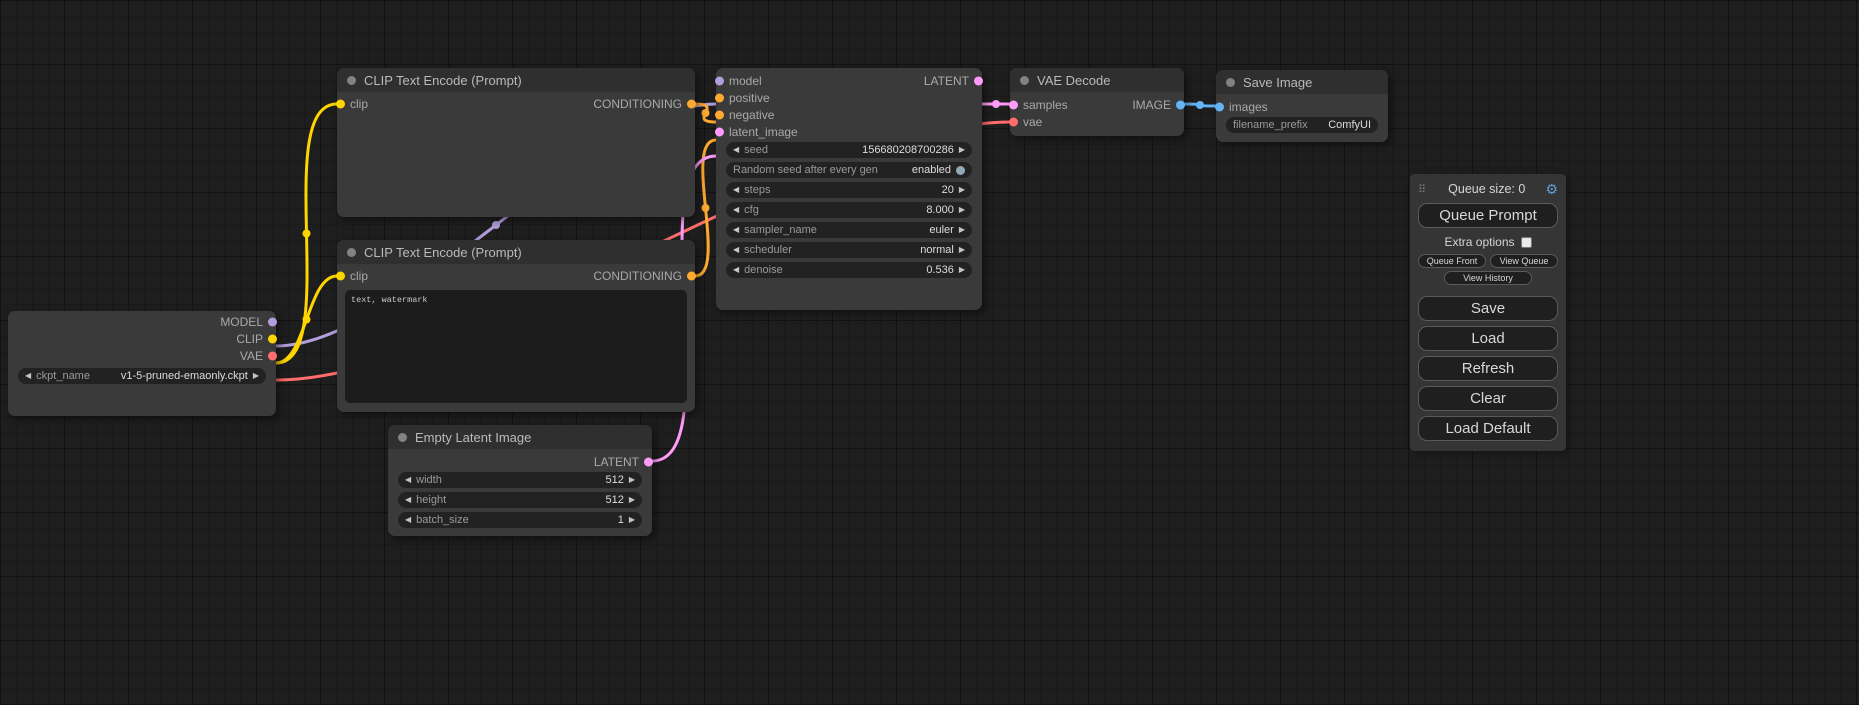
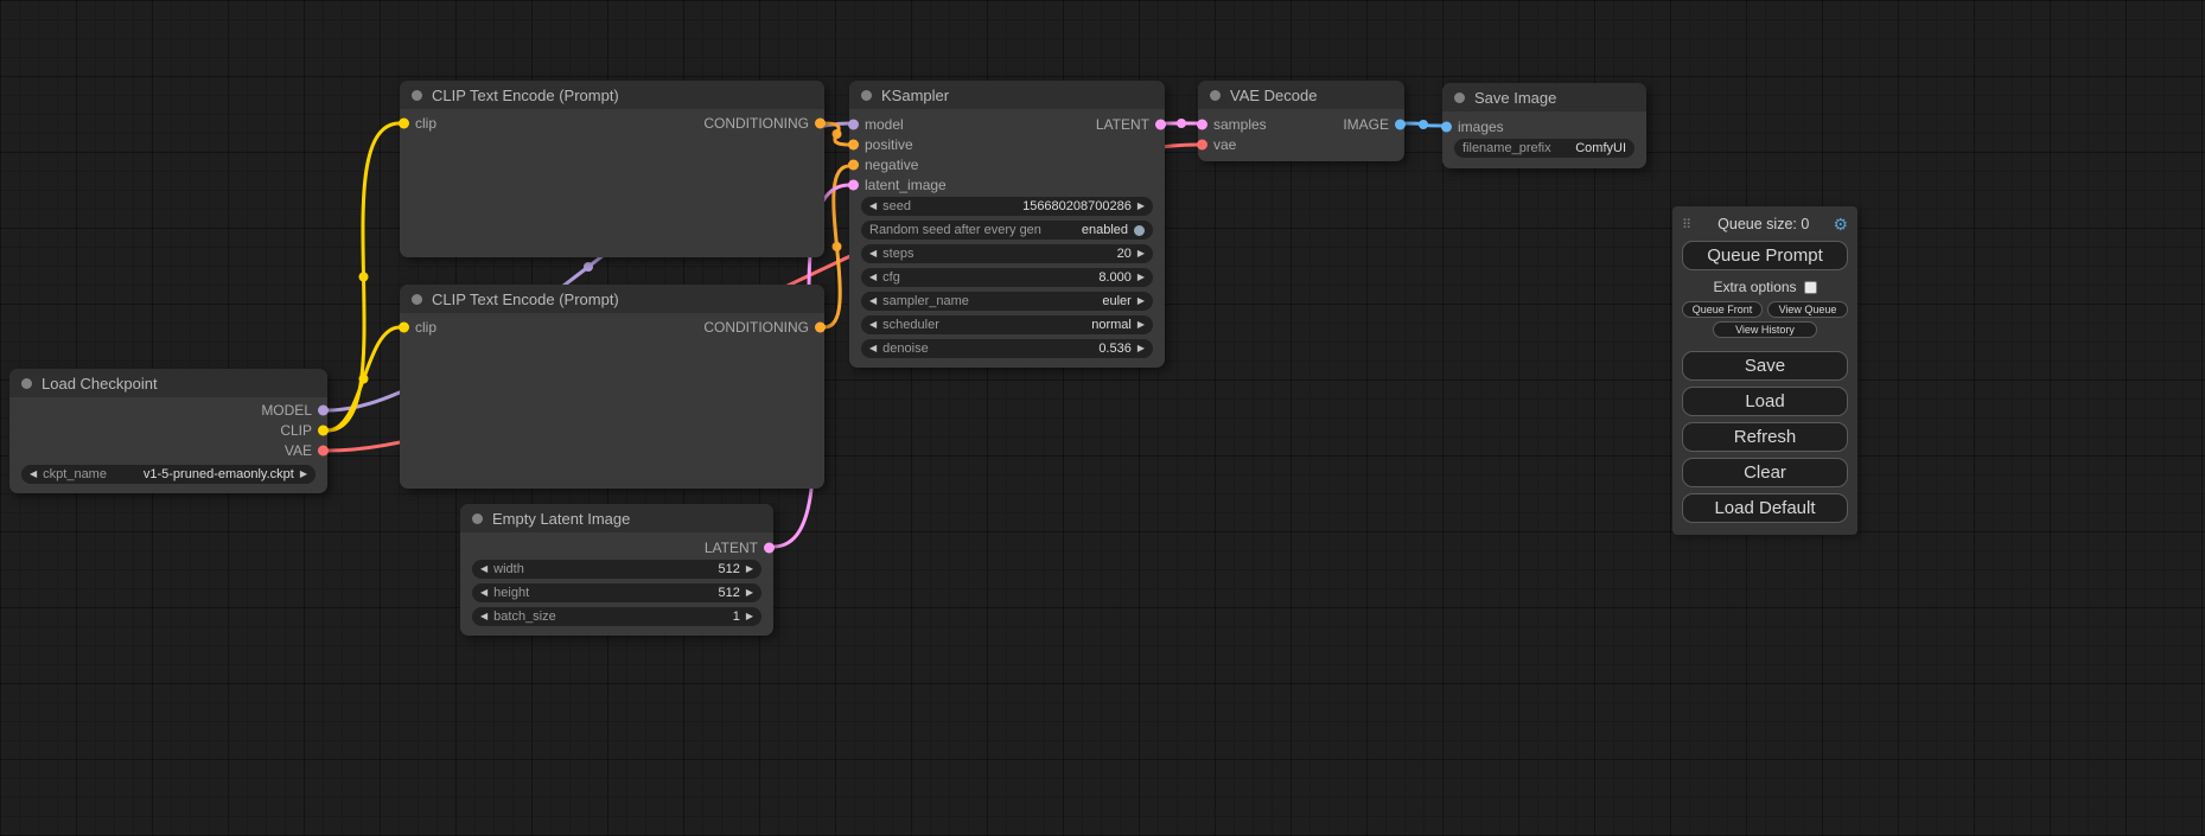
+ Load Checkpoint
  MODEL
  CLIP
  VAE
  ◀
  ckpt_name
  v1-5-pruned-emaonly.ckpt
  ▶
  CLIP Text Encode (Prompt)
  clip
  CONDITIONING
  CLIP Text Encode (Prompt)
  clip
  CONDITIONING
- text, watermark
  Empty Latent Image
  LATENT
  ◀
  width
  512
  ▶
  ◀
  height
  512
  ▶
  ◀
  batch_size
  1
  ▶
+ KSampler
  model
  LATENT
  positive
  negative
  latent_image
  ◀
  seed
  156680208700286
  ▶
  Random seed after every gen
  enabled
  ◀
  steps
  20
  ▶
  ◀
  cfg
  8.000
  ▶
  ◀
  sampler_name
  euler
  ▶
  ◀
  scheduler
  normal
  ▶
  ◀
  denoise
  0.536
  ▶
  VAE Decode
  samples
  IMAGE
  vae
  Save Image
  images
  filename_prefix
  ComfyUI
  ⠿
  Queue size: 0
  ⚙
  Queue Prompt
  Extra options
  Queue Front
  View Queue
  View History
  Save
  Load
  Refresh
  Clear
  Load Default
